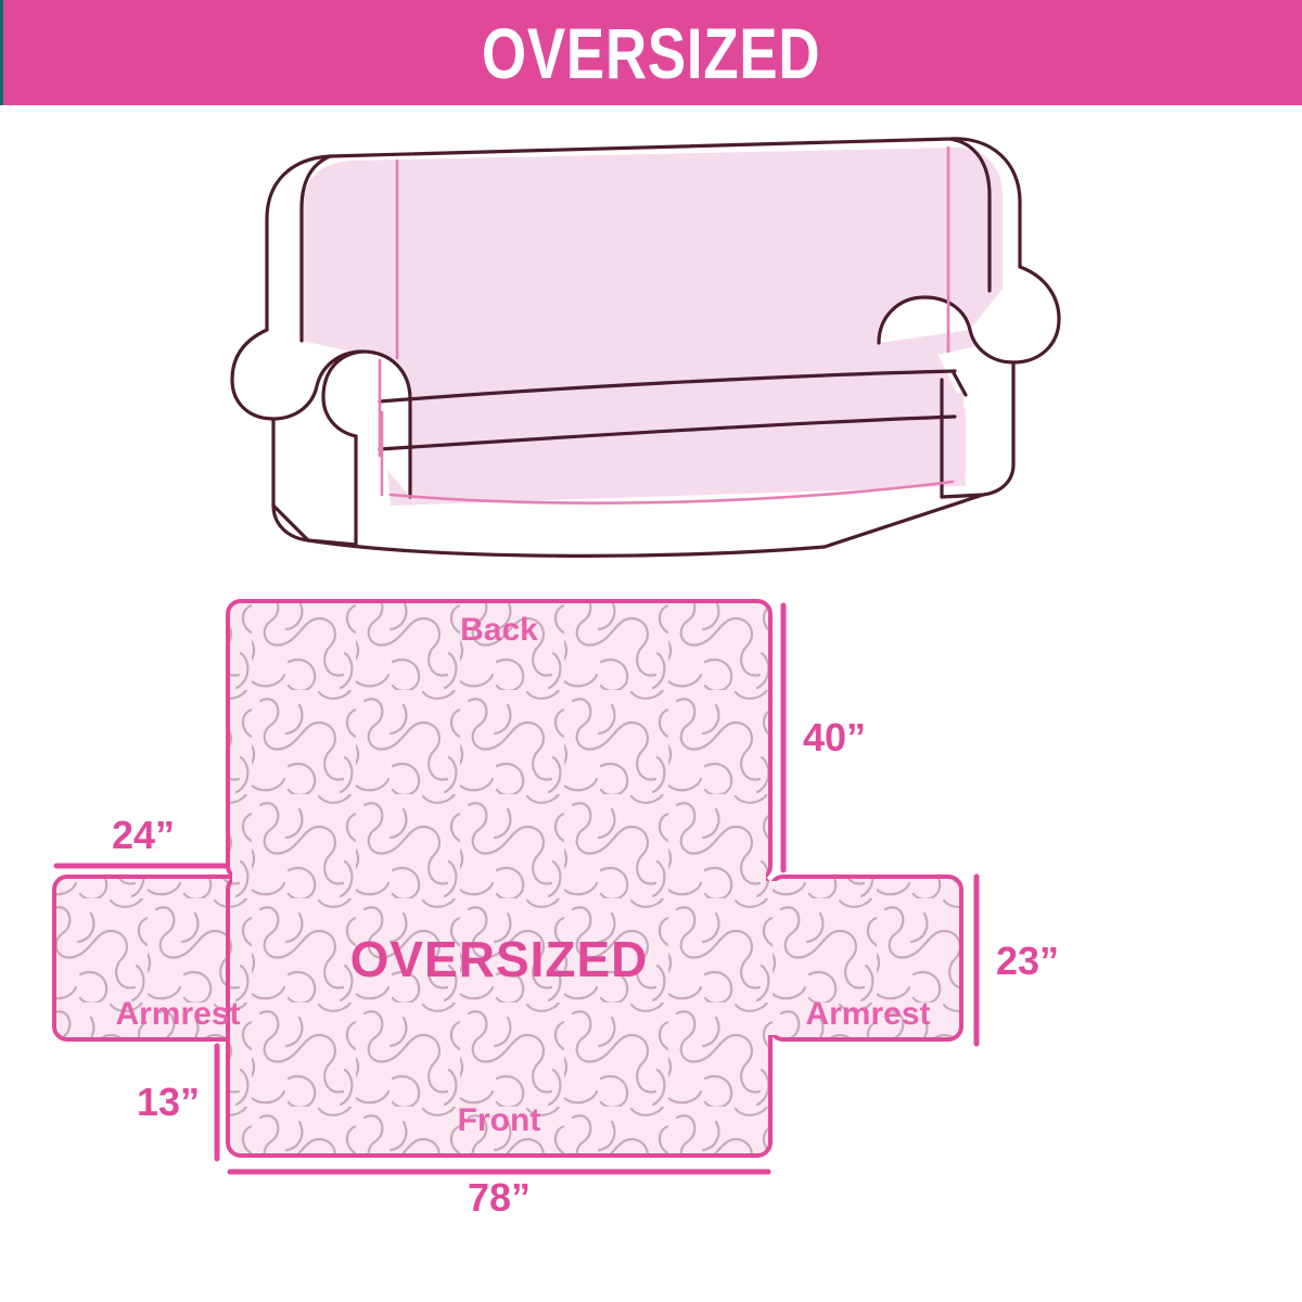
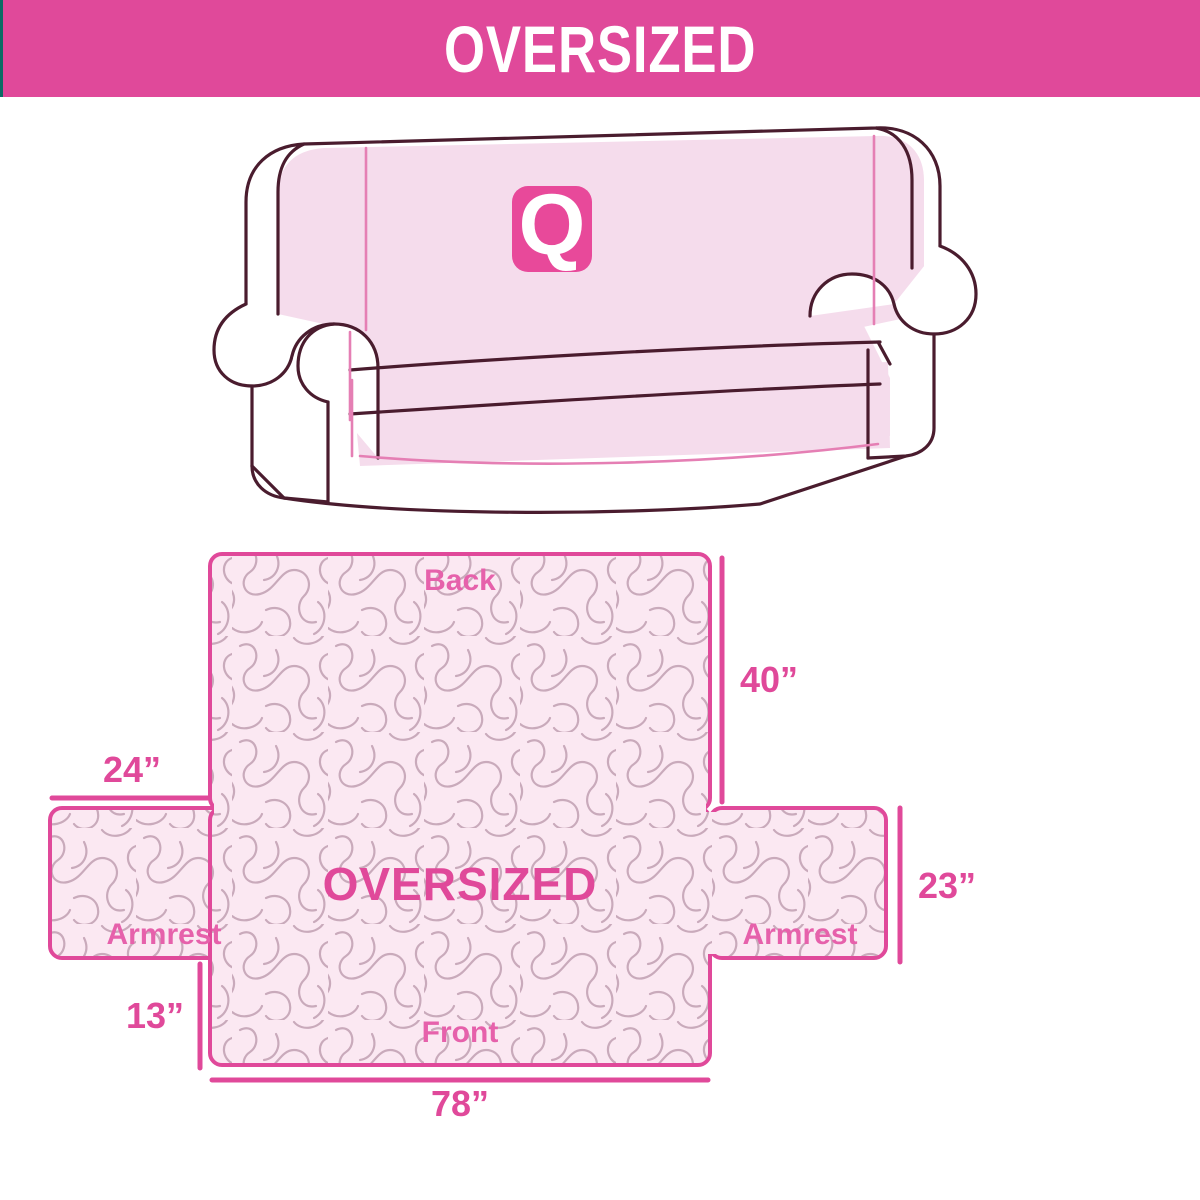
  OVERSIZED
+ Q
  Back
  Armrest
  Armrest
  OVERSIZED
  Front
  24”
  40”
  23”
  13”
  78”
